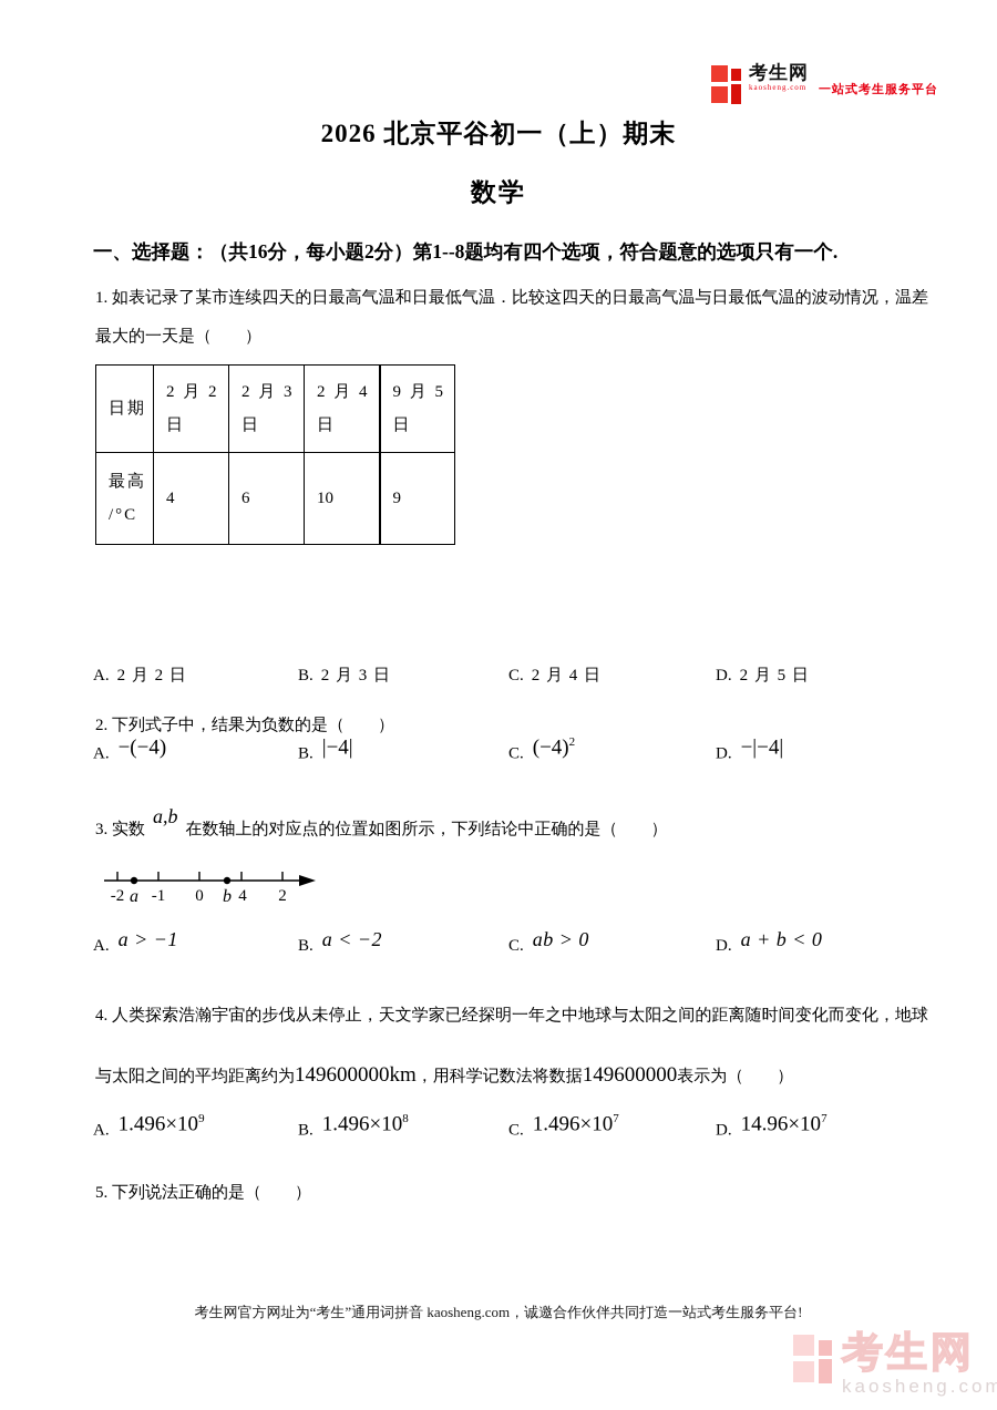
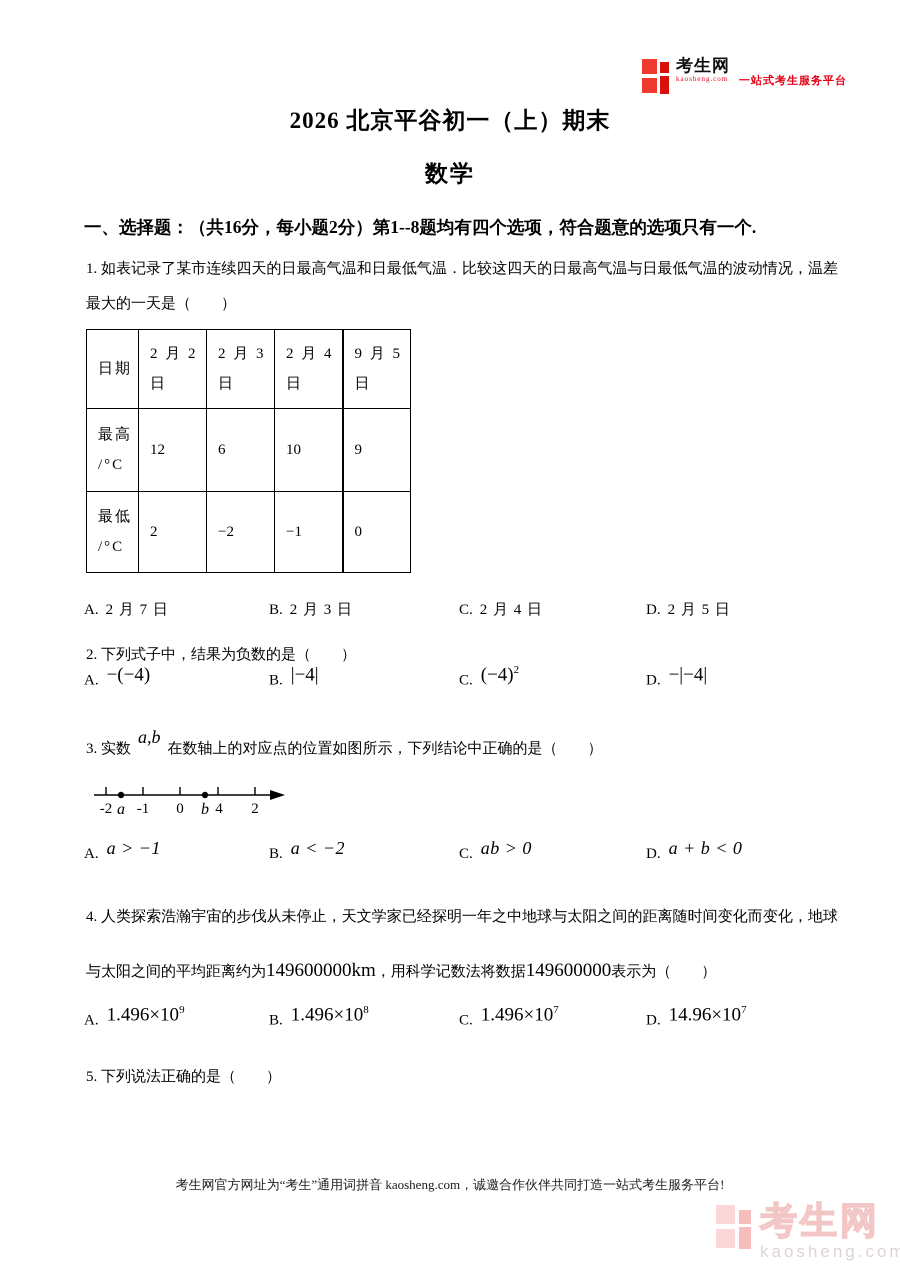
  考生网
  kaosheng.com
  一站式考生服务平台
  2026 北京平谷初一（上）期末
  数学
  一、选择题：（共16分，每小题2分）第1--8题均有四个选项，符合题意的选项只有一个.
  1. 如表记录了某市连续四天的日最高气温和日最低气温．比较这四天的日最高气温与日最低气温的波动情况，温差最大的一天是（ ）
  日期	2 月 2日	2 月 3日	2 月 4日	9 月 5日
- 最高/°C	4	6	10	9
+ 最高/°C	12	6	10	9
+ 最低/°C	2	−2	−1	0
- A. 2 月 2 日
+ A. 2 月 7 日
  B. 2 月 3 日
  C. 2 月 4 日
  D. 2 月 5 日
  2. 下列式子中，结果为负数的是（ ）
  A. −(−4)
  B. |−4|
  C. (−4)2
  D. −|−4|
  3. 实数a,b在数轴上的对应点的位置如图所示，下列结论中正确的是（ ）
  -2
  a
  -1
  0
  b
  4
  2
  A. a > −1
  B. a < −2
  C. ab > 0
  D. a + b < 0
  4. 人类探索浩瀚宇宙的步伐从未停止，天文学家已经探明一年之中地球与太阳之间的距离随时间变化而变化，地球与太阳之间的平均距离约为149600000km，用科学记数法将数据149600000表示为（ ）
  A. 1.496×109
  B. 1.496×108
  C. 1.496×107
  D. 14.96×107
  5. 下列说法正确的是（ ）
  考生网官方网址为“考生”通用词拼音 kaosheng.com，诚邀合作伙伴共同打造一站式考生服务平台!
  考生网
  kaosheng.com
